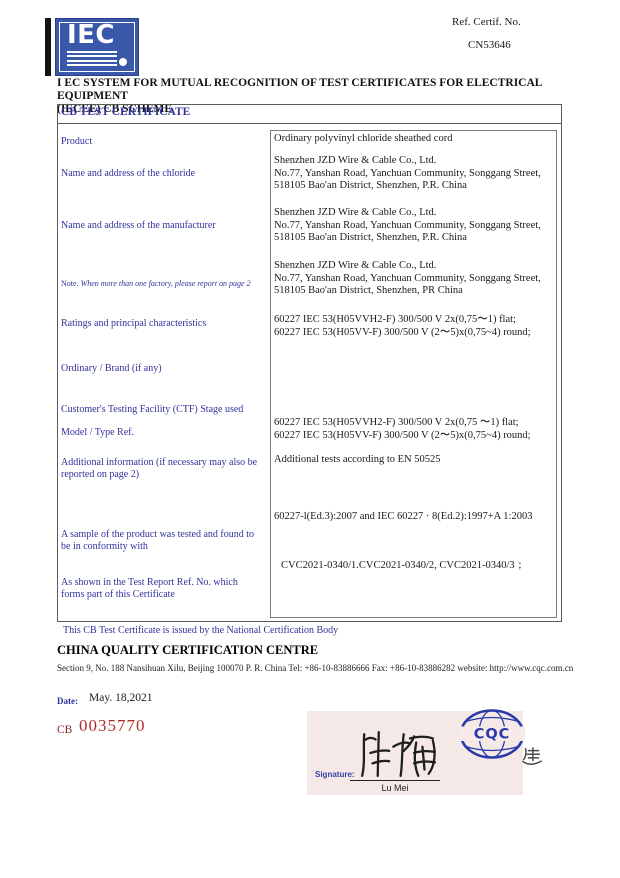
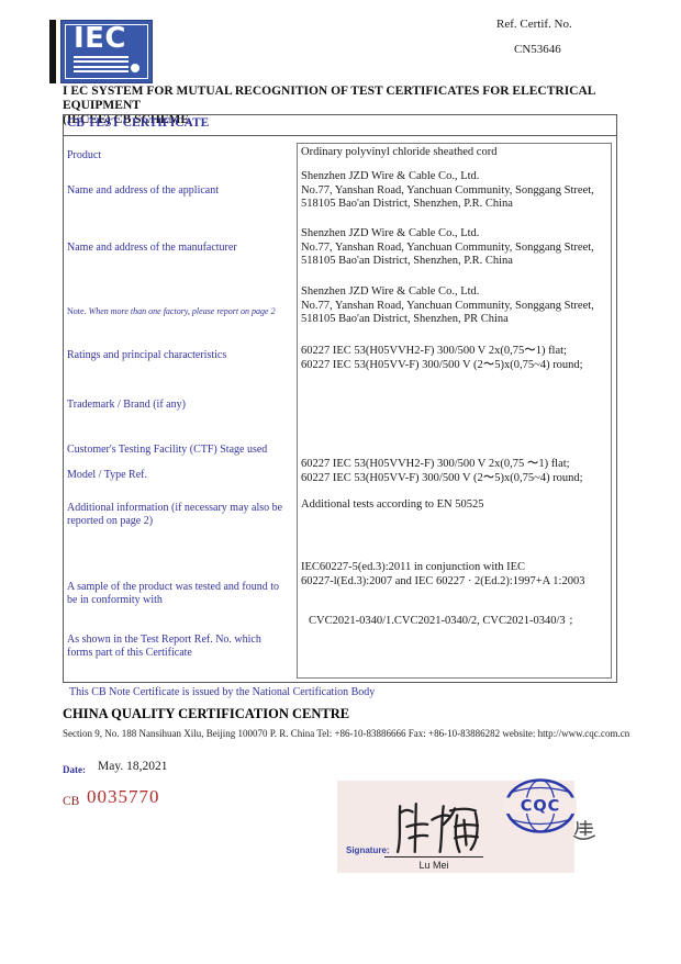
  IEC
  Ref. Certif. No.
  CN53646
  I EC SYSTEM FOR MUTUAL RECOGNITION OF TEST CERTIFICATES FOR ELECTRICAL EQUIPMENT
  (IECEE) CB SCHEME
  CB TEST CERTIFICATE
  Product
- Name and address of the chloride
+ Name and address of the applicant
  Name and address of the manufacturer
  Note. When more than one factory, please report on page 2
  Ratings and principal characteristics
- Ordinary / Brand (if any)
+ Trademark / Brand (if any)
  Customer's Testing Facility (CTF) Stage used
  Model / Type Ref.
  Additional information (if necessary may also be reported on page 2)
  A sample of the product was tested and found to be in conformity with
  As shown in the Test Report Ref. No. which forms part of this Certificate
  Ordinary polyvinyl chloride sheathed cord
  Shenzhen JZD Wire & Cable Co., Ltd.
  No.77, Yanshan Road, Yanchuan Community, Songgang Street,
  518105 Bao'an District, Shenzhen, P.R. China
  Shenzhen JZD Wire & Cable Co., Ltd.
  No.77, Yanshan Road, Yanchuan Community, Songgang Street,
  518105 Bao'an District, Shenzhen, P.R. China
  Shenzhen JZD Wire & Cable Co., Ltd.
  No.77, Yanshan Road, Yanchuan Community, Songgang Street,
  518105 Bao'an District, Shenzhen, PR China
  60227 IEC 53(H05VVH2-F) 300/500 V 2x(0,75〜1) flat;
  60227 IEC 53(H05VV-F) 300/500 V (2〜5)x(0,75~4) round;
  60227 IEC 53(H05VVH2-F) 300/500 V 2x(0,75 〜1) flat;
  60227 IEC 53(H05VV-F) 300/500 V (2〜5)x(0,75~4) round;
  Additional tests according to EN 50525
+ IEC60227-5(ed.3):2011 in conjunction with IEC
- 60227-l(Ed.3):2007 and IEC 60227 · 8(Ed.2):1997+A 1:2003
+ 60227-l(Ed.3):2007 and IEC 60227 · 2(Ed.2):1997+A 1:2003
  CVC2021-0340/1.CVC2021-0340/2, CVC2021-0340/3；
- This CB Test Certificate is issued by the National Certification Body
+ This CB Note Certificate is issued by the National Certification Body
  CHINA QUALITY CERTIFICATION CENTRE
  Section 9, No. 188 Nansihuan Xilu, Beijing 100070 P. R. China Tel: +86-10-83886666 Fax: +86-10-83886282 website: http://www.cqc.com.cn
  Date:
  May. 18,2021
  CB
  0035770
  Signature:
  Lu Mei
  CQC
